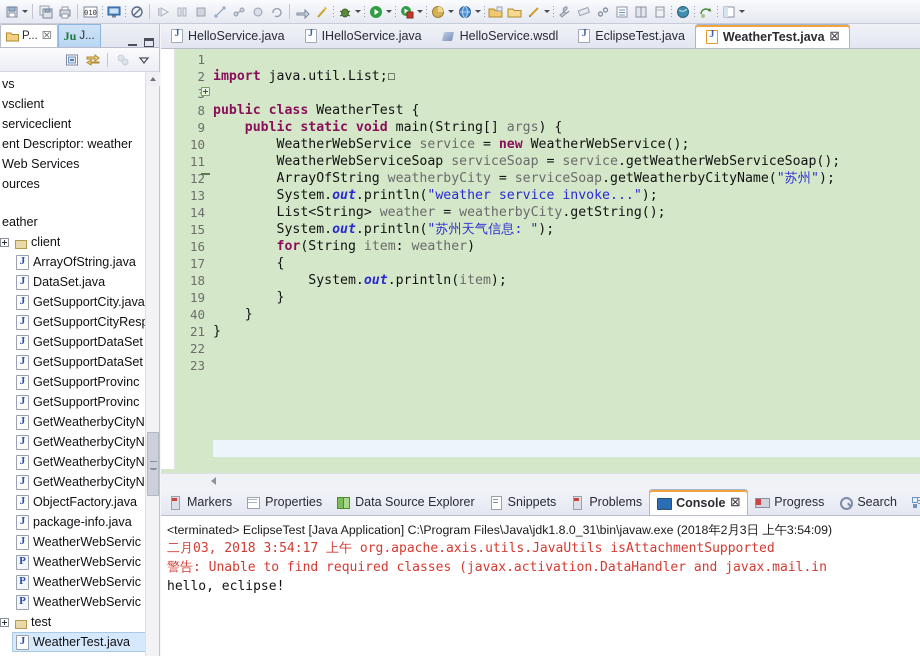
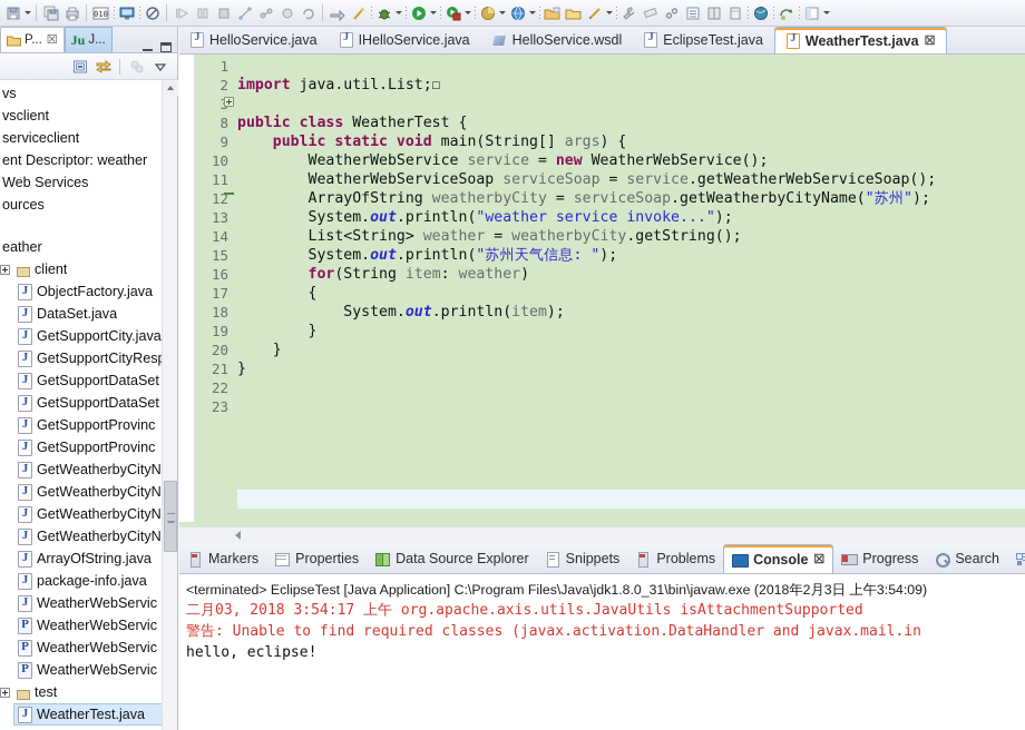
  010
  P...
  ☒
  Ju
  J...
  vs
  vsclient
  serviceclient
  ent Descriptor: weather
  Web Services
  ources
  eather
  client
- ArrayOfString.java
+ ObjectFactory.java
  DataSet.java
  GetSupportCity.java
  GetSupportCityRes
  GetSupportDataSet
  GetSupportDataSet
  GetSupportProvinc
  GetSupportProvinc
  GetWeatherbyCityN
  GetWeatherbyCityN
  GetWeatherbyCityN
  GetWeatherbyCityN
- ObjectFactory.java
+ ArrayOfString.java
  package-info.java
  WeatherWebServic
  WeatherWebServic
  WeatherWebServic
  WeatherWebServic
  test
  WeatherTest.java
  HelloService.java
  IHelloService.java
  HelloService.wsdl
  EclipseTest.java
  WeatherTest.java
  ☒
  1
  2
  8
  9
  10
  11
  12
  13
  14
  15
  16
  17
  18
  19
- 40
+ 20
  21
  22
  23
  import java.util.List;☐
  public class WeatherTest {
  public static void main(String[] args) {
  WeatherWebService service = new WeatherWebService();
  WeatherWebServiceSoap serviceSoap = service.getWeatherWebServiceSoap();
  ArrayOfString weatherbyCity = serviceSoap.getWeatherbyCityName("苏州");
  System.out.println("weather service invoke...");
  List<String> weather = weatherbyCity.getString();
  System.out.println("苏州天气信息: ");
  for(String item: weather)
  {
  System.out.println(item);
  }
  }
  }
  Markers
  Properties
  Data Source Explorer
  Snippets
  Problems
  Console
  ☒
  Progress
  Search
  <terminated> EclipseTest [Java Application] C:\Program Files\Java\jdk1.8.0_31\bin\javaw.exe (2018年2月3日 上午3:54:09)
  二月03, 2018 3:54:17 上午 org.apache.axis.utils.JavaUtils isAttachmentSupported
  警告: Unable to find required classes (javax.activation.DataHandler and javax.mail.in
  hello, eclipse!
